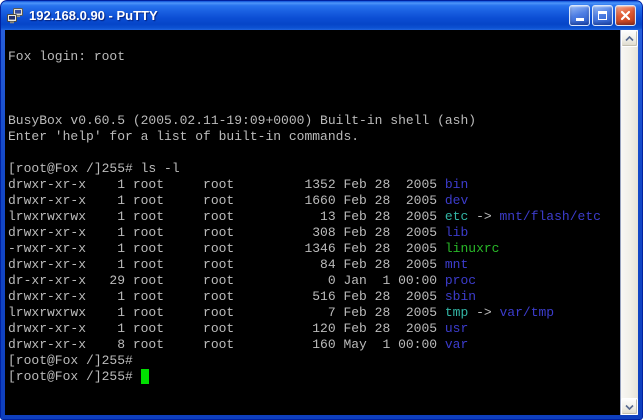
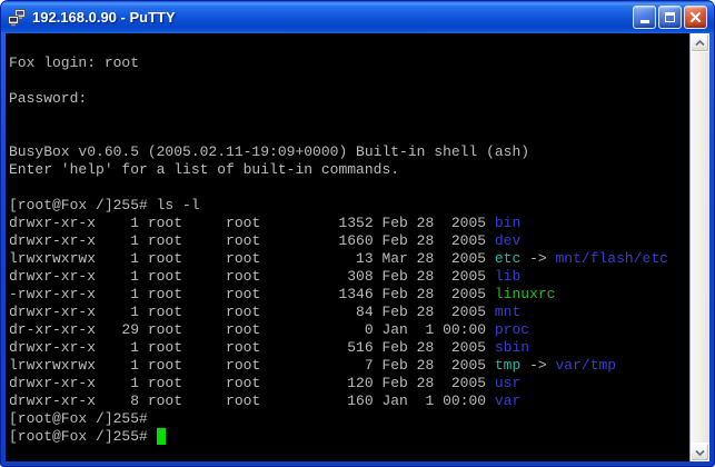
  192.168.0.90 - PuTTY
  Fox login: root
+ Password:
  BusyBox v0.60.5 (2005.02.11-19:09+0000) Built-in shell (ash)
  Enter 'help' for a list of built-in commands.
  [root@Fox /]255# ls -l
  drwxr-xr-x 1 root root 1352 Feb 28 2005 bin
  drwxr-xr-x 1 root root 1660 Feb 28 2005 dev
- lrwxrwxrwx 1 root root 13 Feb 28 2005 etc -> mnt/flash/etc
+ lrwxrwxrwx 1 root root 13 Mar 28 2005 etc -> mnt/flash/etc
  drwxr-xr-x 1 root root 308 Feb 28 2005 lib
  -rwxr-xr-x 1 root root 1346 Feb 28 2005 linuxrc
  drwxr-xr-x 1 root root 84 Feb 28 2005 mnt
  dr-xr-xr-x 29 root root 0 Jan 1 00:00 proc
  drwxr-xr-x 1 root root 516 Feb 28 2005 sbin
  lrwxrwxrwx 1 root root 7 Feb 28 2005 tmp -> var/tmp
  drwxr-xr-x 1 root root 120 Feb 28 2005 usr
- drwxr-xr-x 8 root root 160 May 1 00:00 var
+ drwxr-xr-x 8 root root 160 Jan 1 00:00 var
  [root@Fox /]255#
  [root@Fox /]255#
